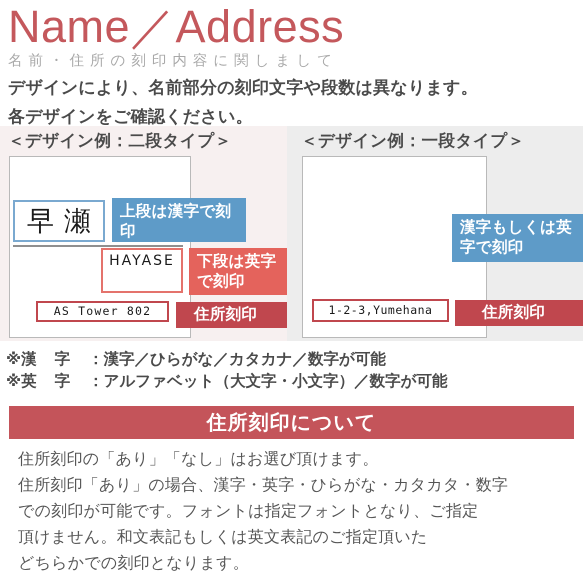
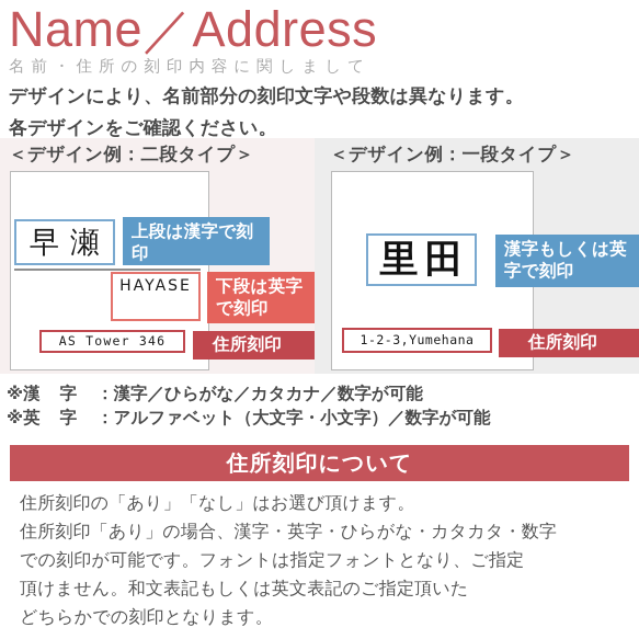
  Name／Address
  名前・住所の刻印内容に関しまして
  デザインにより、名前部分の刻印文字や段数は異なります。
  各デザインをご確認ください。
  ＜デザイン例：二段タイプ＞
  早瀬
  HAYASE
- AS Tower 802
+ AS Tower 346
  上段は漢字で刻印
  下段は英字で刻印
  住所刻印
  ＜デザイン例：一段タイプ＞
+ 里田
  1-2-3,Yumehana
  漢字もしくは英字で刻印
  住所刻印
  ※漢字：漢字／ひらがな／カタカナ／数字が可能
  ※英字：アルファベット（大文字・小文字）／数字が可能
  住所刻印について
  住所刻印の「あり」「なし」はお選び頂けます。
  住所刻印「あり」の場合、漢字・英字・ひらがな・カタカタ・数字
  での刻印が可能です。フォントは指定フォントとなり、ご指定
  頂けません。和文表記もしくは英文表記のご指定頂いた
  どちらかでの刻印となります。
